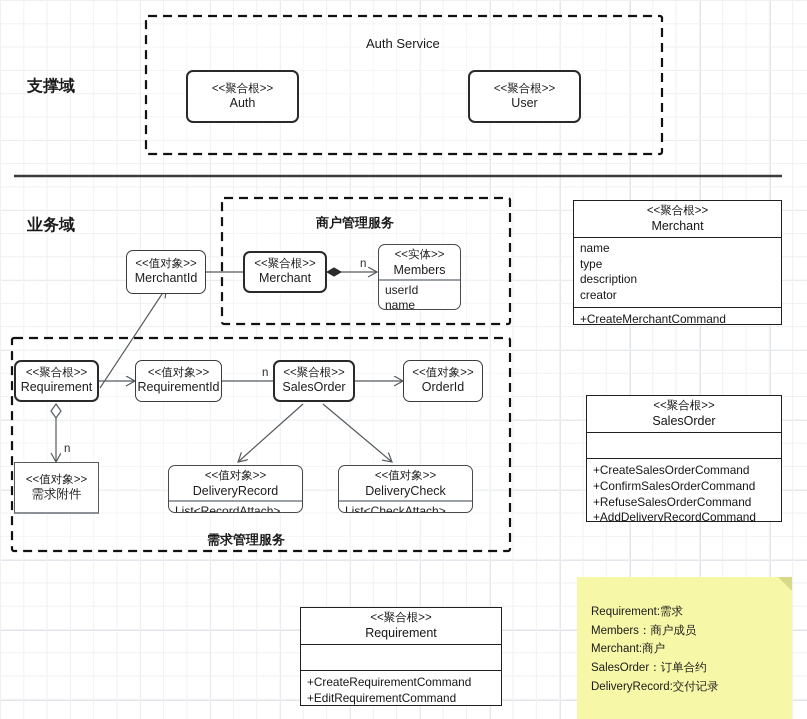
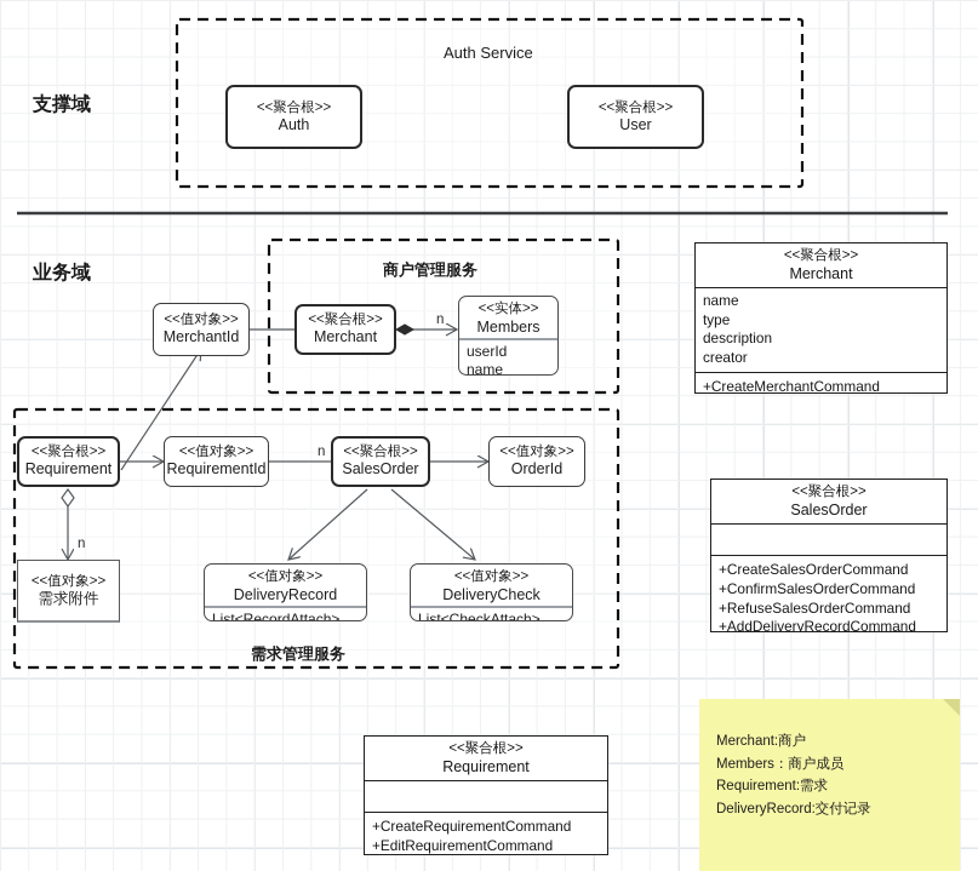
  支撑域
  业务域
  Auth Service
  商户管理服务
  需求管理服务
  <<聚合根>>
  Auth
  <<聚合根>>
  User
  <<值对象>>
  MerchantId
  <<聚合根>>
  Merchant
  <<实体>>
  Members
  userId
  name
  n
  <<聚合根>>
  Requirement
  <<值对象>>
  RequirementId
  <<聚合根>>
  SalesOrder
  <<值对象>>
  OrderId
  n
  n
  <<值对象>>
  需求附件
  <<值对象>>
  DeliveryRecord
  List<RecordAttach>
  <<值对象>>
  DeliveryCheck
  List<CheckAttach>
  <<聚合根>>
  Merchant
  name
  type
  description
  creator
  +CreateMerchantCommand
  <<聚合根>>
  SalesOrder
  +CreateSalesOrderCommand
  +ConfirmSalesOrderCommand
  +RefuseSalesOrderCommand
  +AddDeliveryRecordCommand
  <<聚合根>>
  Requirement
  +CreateRequirementCommand
  +EditRequirementCommand
- Requirement:需求
+ Merchant:商户
  Members：商户成员
- Merchant:商户
+ Requirement:需求
- SalesOrder：订单合约
  DeliveryRecord:交付记录
